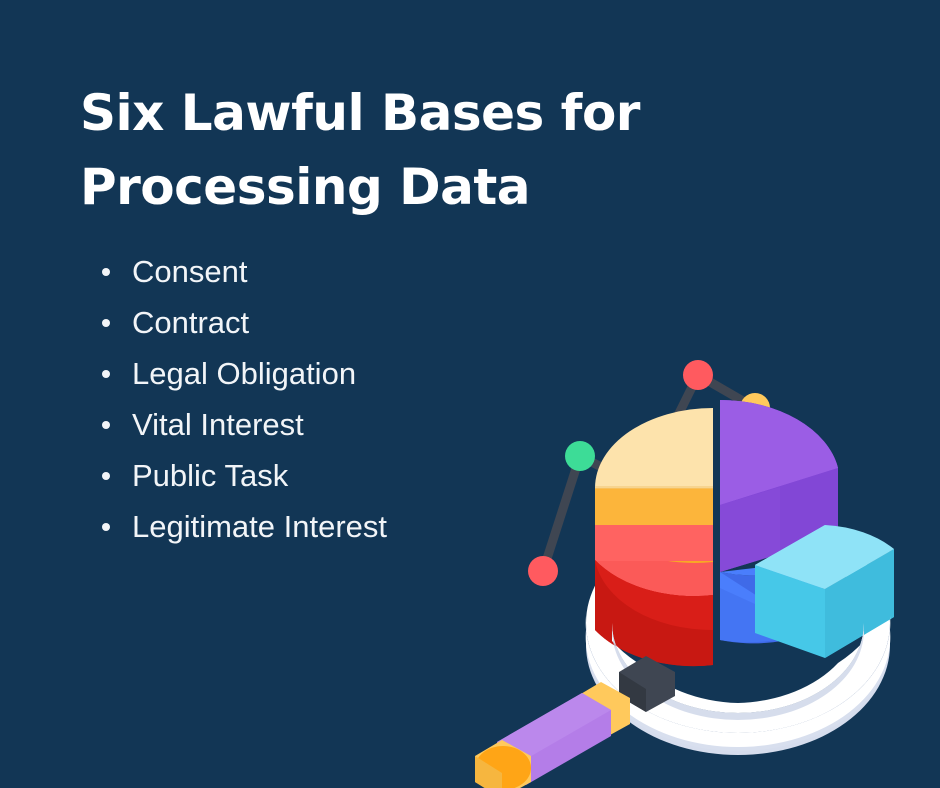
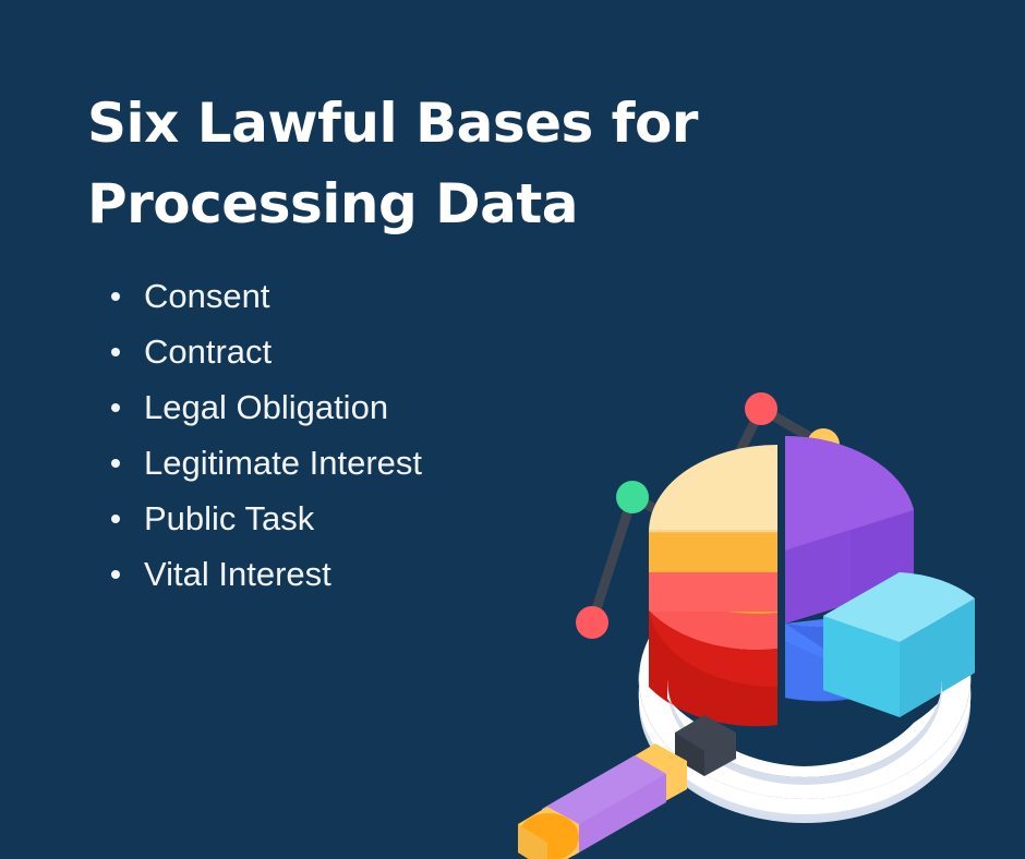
  Six Lawful Bases for
  Processing Data
  Consent
  Contract
  Legal Obligation
- Vital Interest
+ Legitimate Interest
  Public Task
- Legitimate Interest
+ Vital Interest
